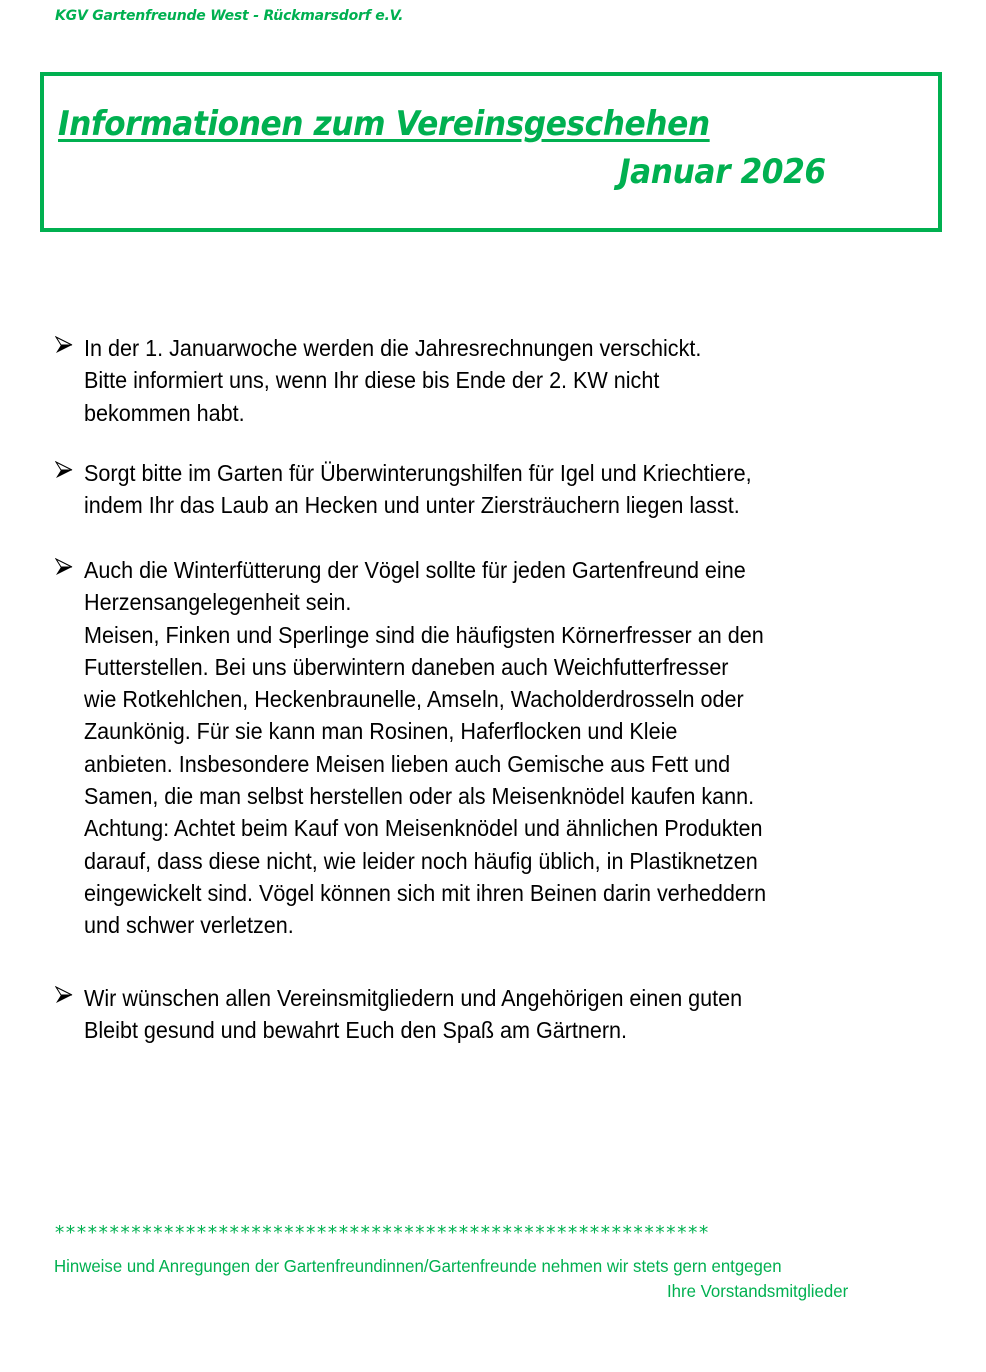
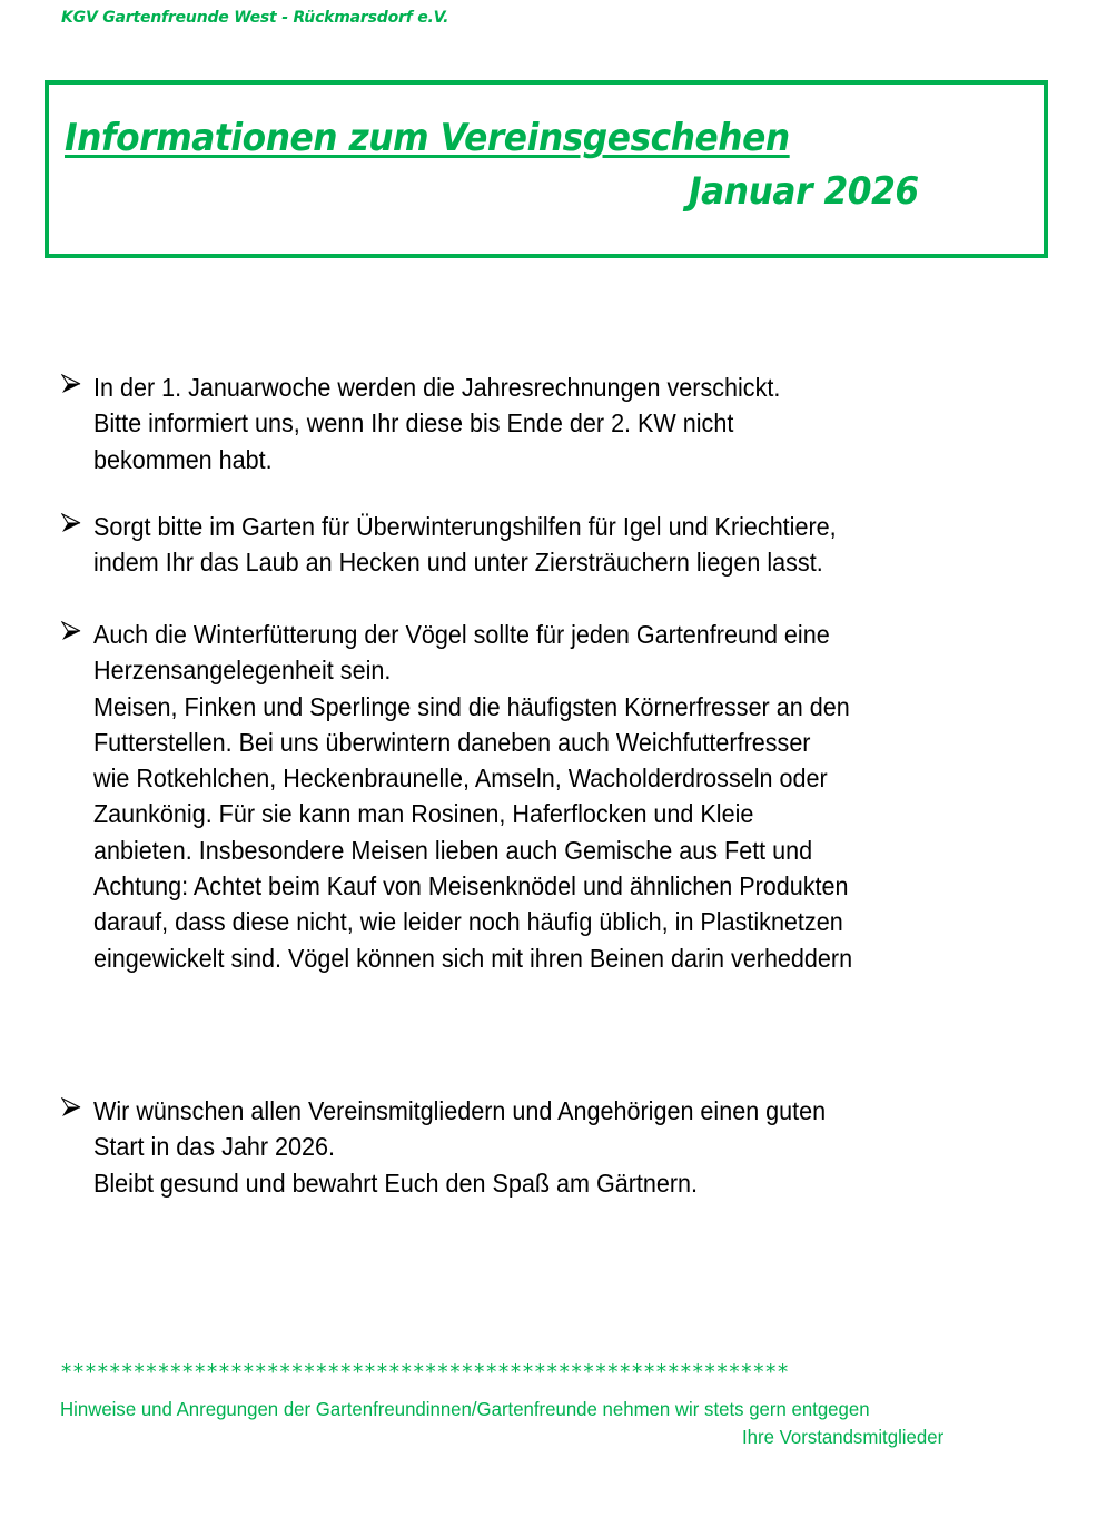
  KGV Gartenfreunde West - Rückmarsdorf e.V.
  Informationen zum Vereinsgeschehen
  Januar 2026
  In der 1. Januarwoche werden die Jahresrechnungen verschickt.
  Bitte informiert uns, wenn Ihr diese bis Ende der 2. KW nicht
  bekommen habt.
  Sorgt bitte im Garten für Überwinterungshilfen für Igel und Kriechtiere,
  indem Ihr das Laub an Hecken und unter Ziersträuchern liegen lasst.
  Auch die Winterfütterung der Vögel sollte für jeden Gartenfreund eine
  Herzensangelegenheit sein.
  Meisen, Finken und Sperlinge sind die häufigsten Körnerfresser an den
  Futterstellen. Bei uns überwintern daneben auch Weichfutterfresser
  wie Rotkehlchen, Heckenbraunelle, Amseln, Wacholderdrosseln oder
  Zaunkönig. Für sie kann man Rosinen, Haferflocken und Kleie
  anbieten. Insbesondere Meisen lieben auch Gemische aus Fett und
- Samen, die man selbst herstellen oder als Meisenknödel kaufen kann.
  Achtung: Achtet beim Kauf von Meisenknödel und ähnlichen Produkten
  darauf, dass diese nicht, wie leider noch häufig üblich, in Plastiknetzen
  eingewickelt sind. Vögel können sich mit ihren Beinen darin verheddern
- und schwer verletzen.
  Wir wünschen allen Vereinsmitgliedern und Angehörigen einen guten
+ Start in das Jahr 2026.
  Bleibt gesund und bewahrt Euch den Spaß am Gärtnern.
  ************************************************************
  Hinweise und Anregungen der Gartenfreundinnen/Gartenfreunde nehmen wir stets gern entgegen
  Ihre Vorstandsmitglieder
